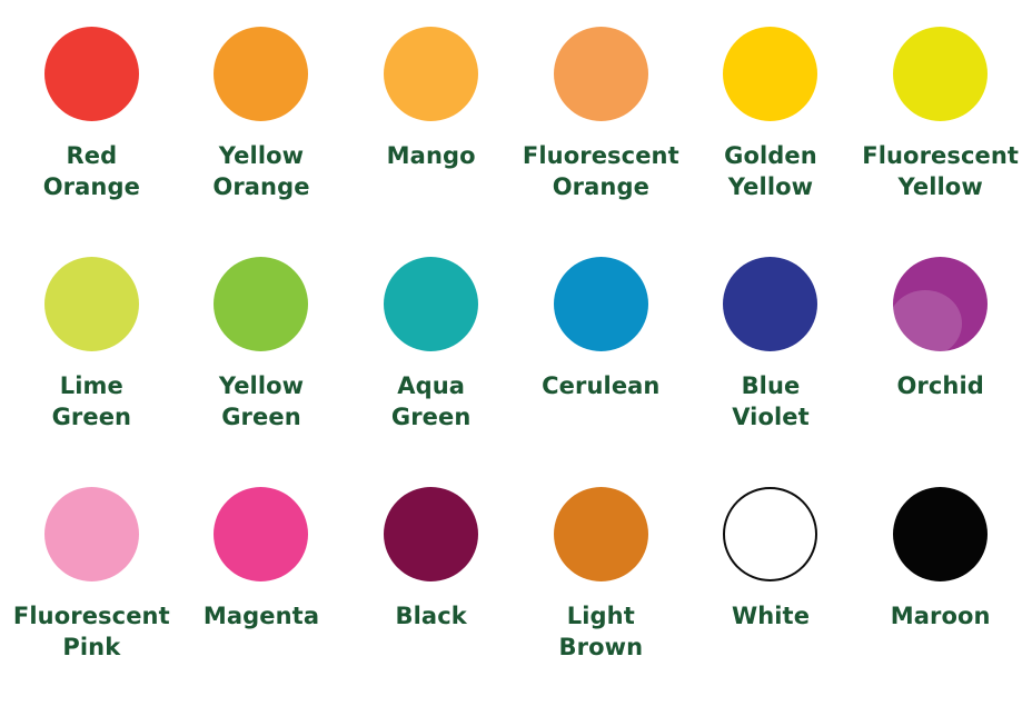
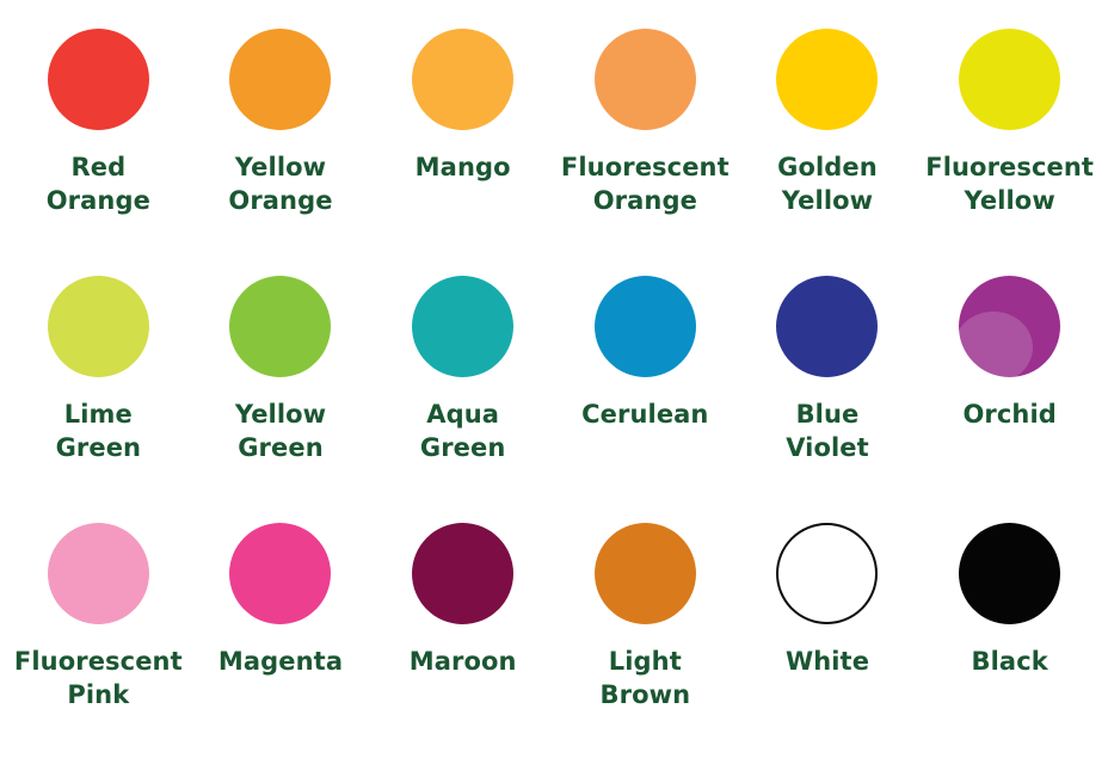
  Red
  Orange
  Yellow
  Orange
  Mango
  Fluorescent
  Orange
  Golden
  Yellow
  Fluorescent
  Yellow
  Lime
  Green
  Yellow
  Green
  Aqua
  Green
  Cerulean
  Blue
  Violet
  Orchid
  Fluorescent
  Pink
  Magenta
- Black
+ Maroon
  Light
  Brown
  White
- Maroon
+ Black
